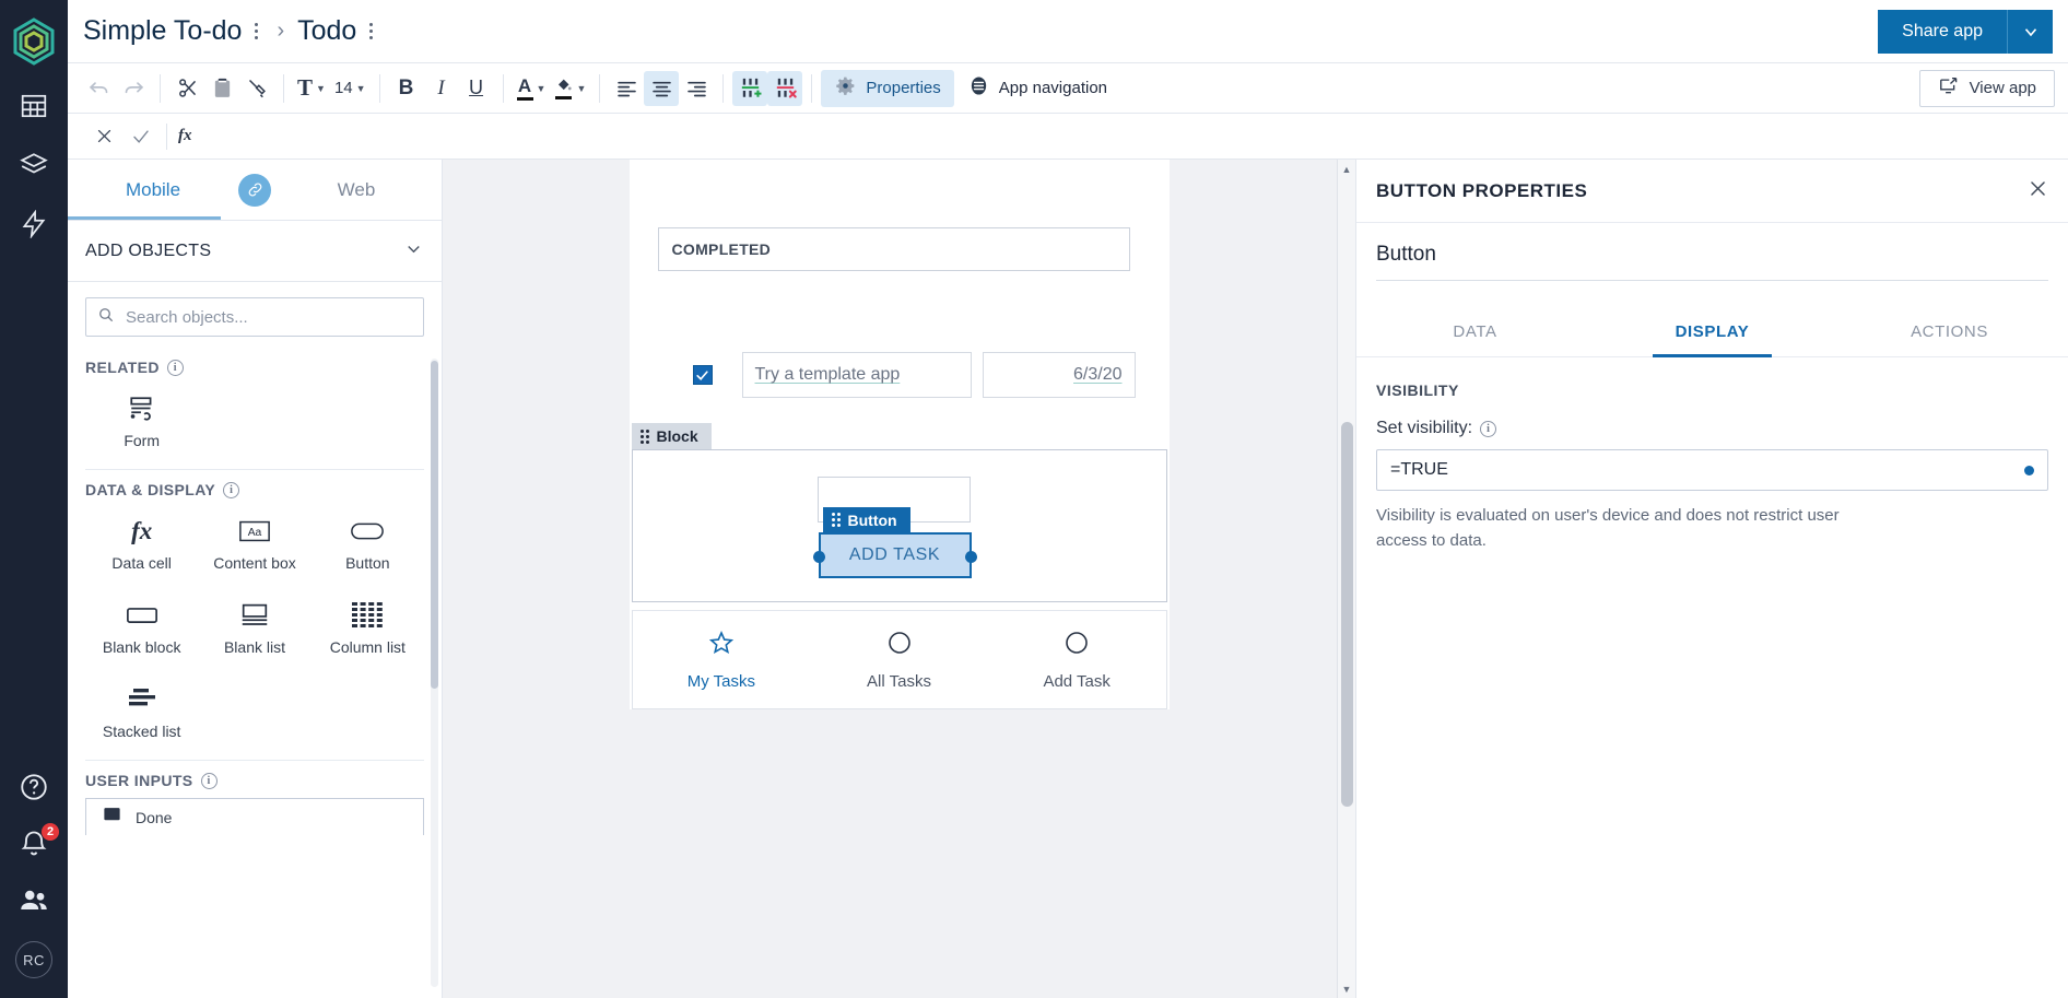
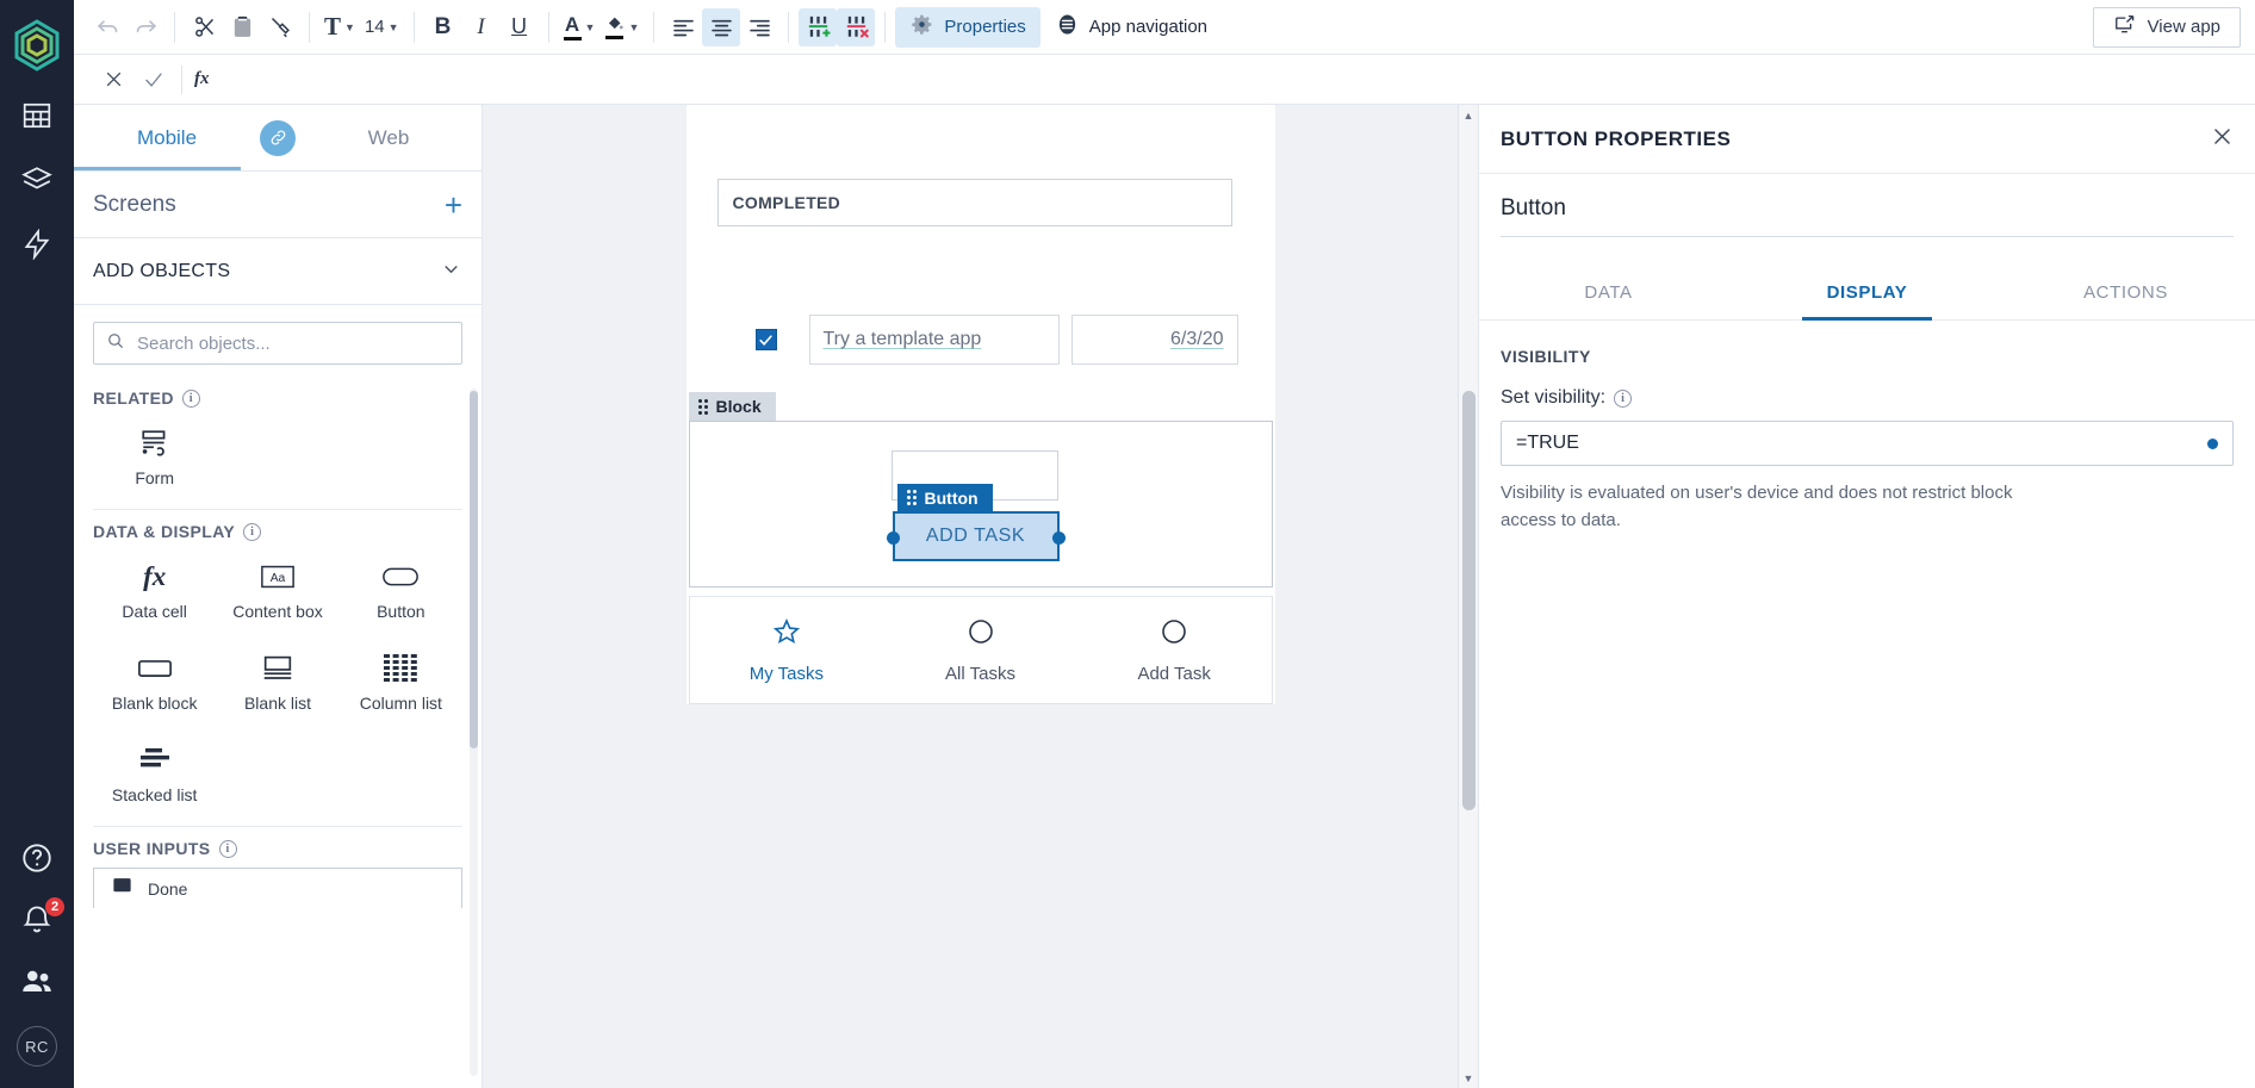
  2
  RC
- Simple To-do
- ›
- Todo
- Share app
  T
  ▼
  14
  ▼
  B
  I
  U
  A
  ▼
  ▼
  Properties
  App navigation
  View app
  fx
  Mobile
  Web
+ Screens
+ +
  ADD OBJECTS
  Search objects...
  RELATED
  i
  Form
  DATA & DISPLAY
  i
  fx
  Data cell
  Aa
  Content box
  Button
  Blank block
  Blank list
  Column list
  Stacked list
  USER INPUTS
  i
  Done
  COMPLETED
  Try a template app
  6/3/20
  Block
  Button
  ADD TASK
  My Tasks
  All Tasks
  Add Task
  ▲
  ▼
  BUTTON PROPERTIES
  Button
  DATA
  DISPLAY
  ACTIONS
  VISIBILITY
  Set visibility:
  i
  =TRUE
- Visibility is evaluated on user's device and does not restrict user access to data.
+ Visibility is evaluated on user's device and does not restrict block access to data.
